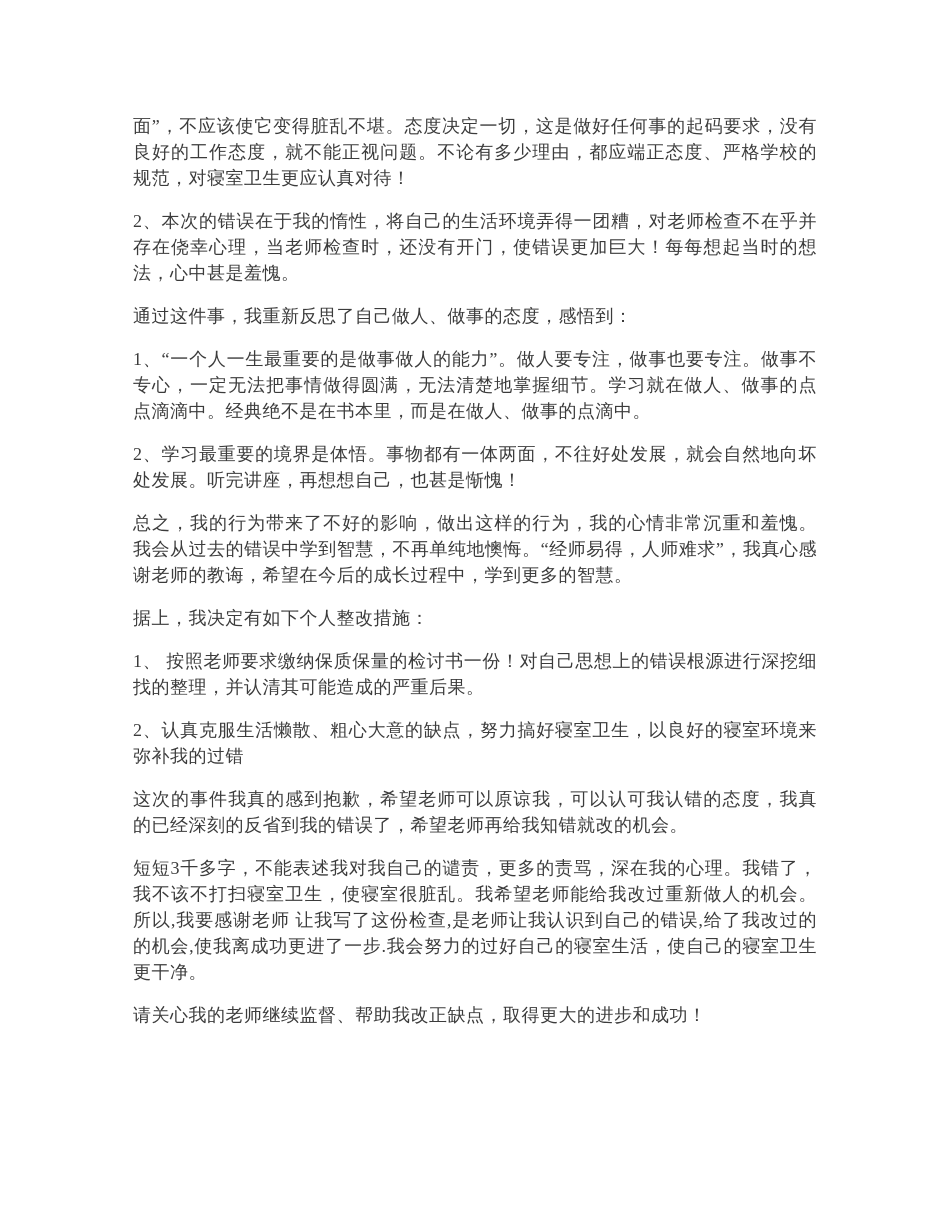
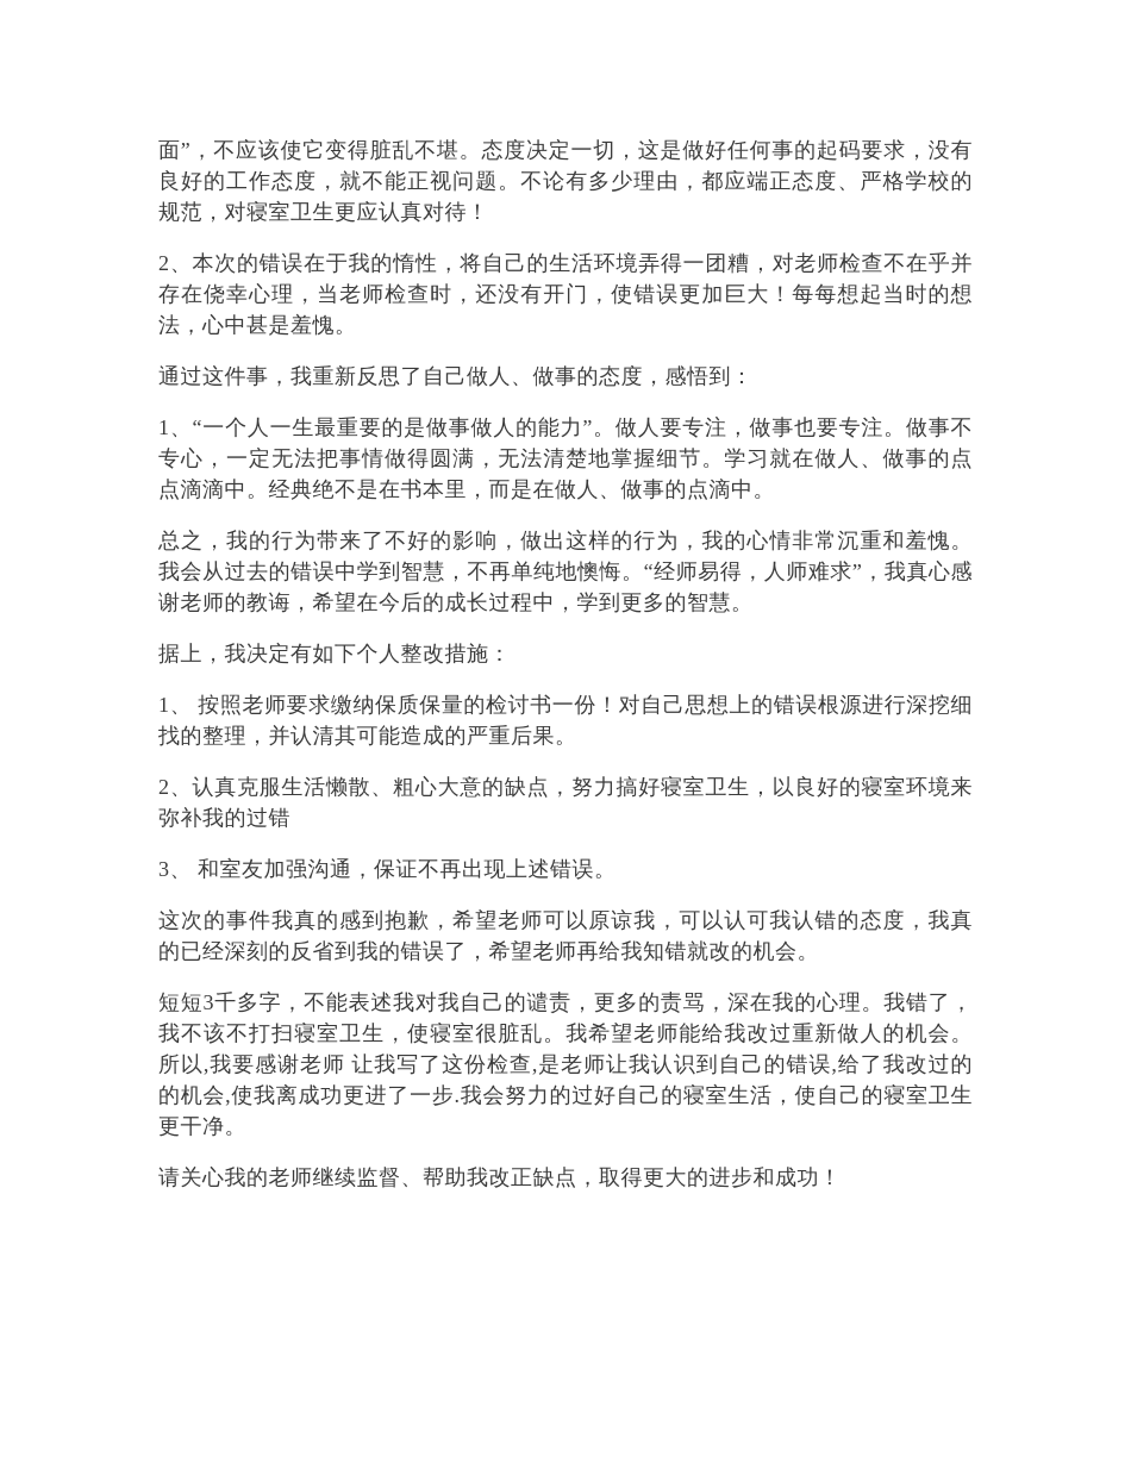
  面”，不应该使它变得脏乱不堪。态度决定一切，这是做好任何事的起码要求，没有良好的工作态度，就不能正视问题。不论有多少理由，都应端正态度、严格学校的规范，对寝室卫生更应认真对待！
  2、本次的错误在于我的惰性，将自己的生活环境弄得一团糟，对老师检查不在乎并存在侥幸心理，当老师检查时，还没有开门，使错误更加巨大！每每想起当时的想法，心中甚是羞愧。
  通过这件事，我重新反思了自己做人、做事的态度，感悟到：
  1、“一个人一生最重要的是做事做人的能力”。做人要专注，做事也要专注。做事不专心，一定无法把事情做得圆满，无法清楚地掌握细节。学习就在做人、做事的点点滴滴中。经典绝不是在书本里，而是在做人、做事的点滴中。
- 2、学习最重要的境界是体悟。事物都有一体两面，不往好处发展，就会自然地向坏处发展。听完讲座，再想想自己，也甚是惭愧！
  总之，我的行为带来了不好的影响，做出这样的行为，我的心情非常沉重和羞愧。我会从过去的错误中学到智慧，不再单纯地懊悔。“经师易得，人师难求”，我真心感谢老师的教诲，希望在今后的成长过程中，学到更多的智慧。
  据上，我决定有如下个人整改措施：
  1、 按照老师要求缴纳保质保量的检讨书一份！对自己思想上的错误根源进行深挖细找的整理，并认清其可能造成的严重后果。
  2、认真克服生活懒散、粗心大意的缺点，努力搞好寝室卫生，以良好的寝室环境来弥补我的过错
+ 3、 和室友加强沟通，保证不再出现上述错误。
  这次的事件我真的感到抱歉，希望老师可以原谅我，可以认可我认错的态度，我真的已经深刻的反省到我的错误了，希望老师再给我知错就改的机会。
  短短3千多字，不能表述我对我自己的谴责，更多的责骂，深在我的心理。我错了，我不该不打扫寝室卫生，使寝室很脏乱。我希望老师能给我改过重新做人的机会。 所以,我要感谢老师 让我写了这份检查,是老师让我认识到自己的错误,给了我改过的的机会,使我离成功更进了一步.我会努力的过好自己的寝室生活，使自己的寝室卫生更干净。
  请关心我的老师继续监督、帮助我改正缺点，取得更大的进步和成功！
